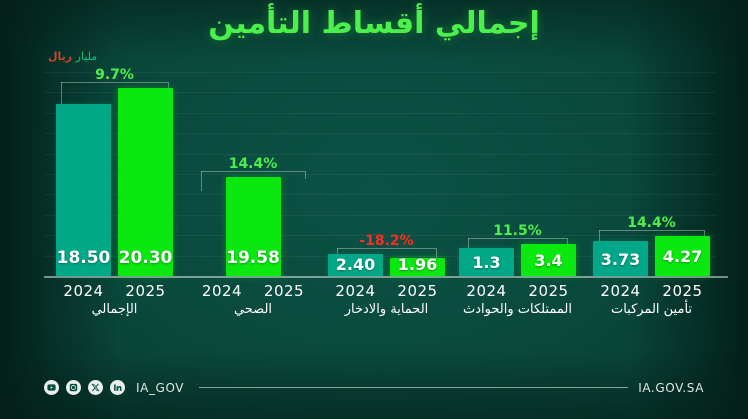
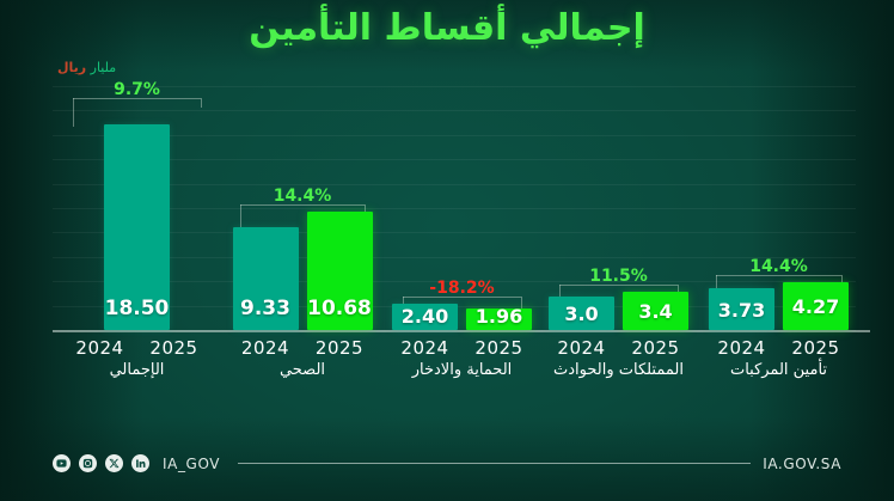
  إجمالي أقساط التأمين
  مليار ريال
  9.7%
  18.50
- 20.30
  14.4%
+ 9.33
- 19.58
+ 10.68
  -18.2%
  2.40
  1.96
  11.5%
- 1.3
+ 3.0
  3.4
  14.4%
  3.73
  4.27
  2024
  2025
  الإجمالي
  2024
  2025
  الصحي
  2024
  2025
  الحماية والادخار
  2024
  2025
  الممتلكات والحوادث
  2024
  2025
  تأمين المركبات
  IA_GOV
  IA.GOV.SA
